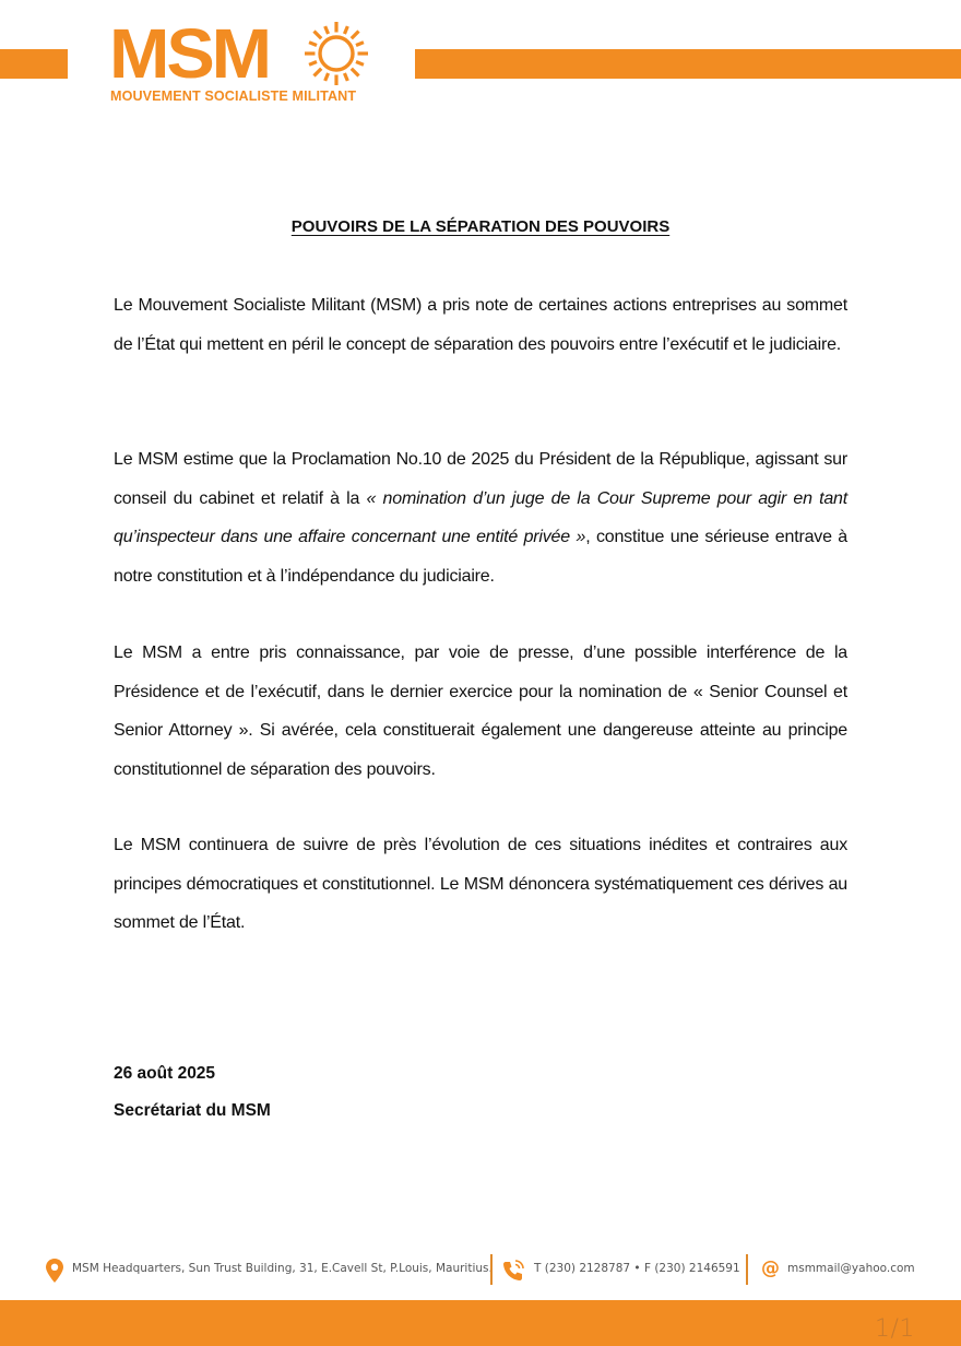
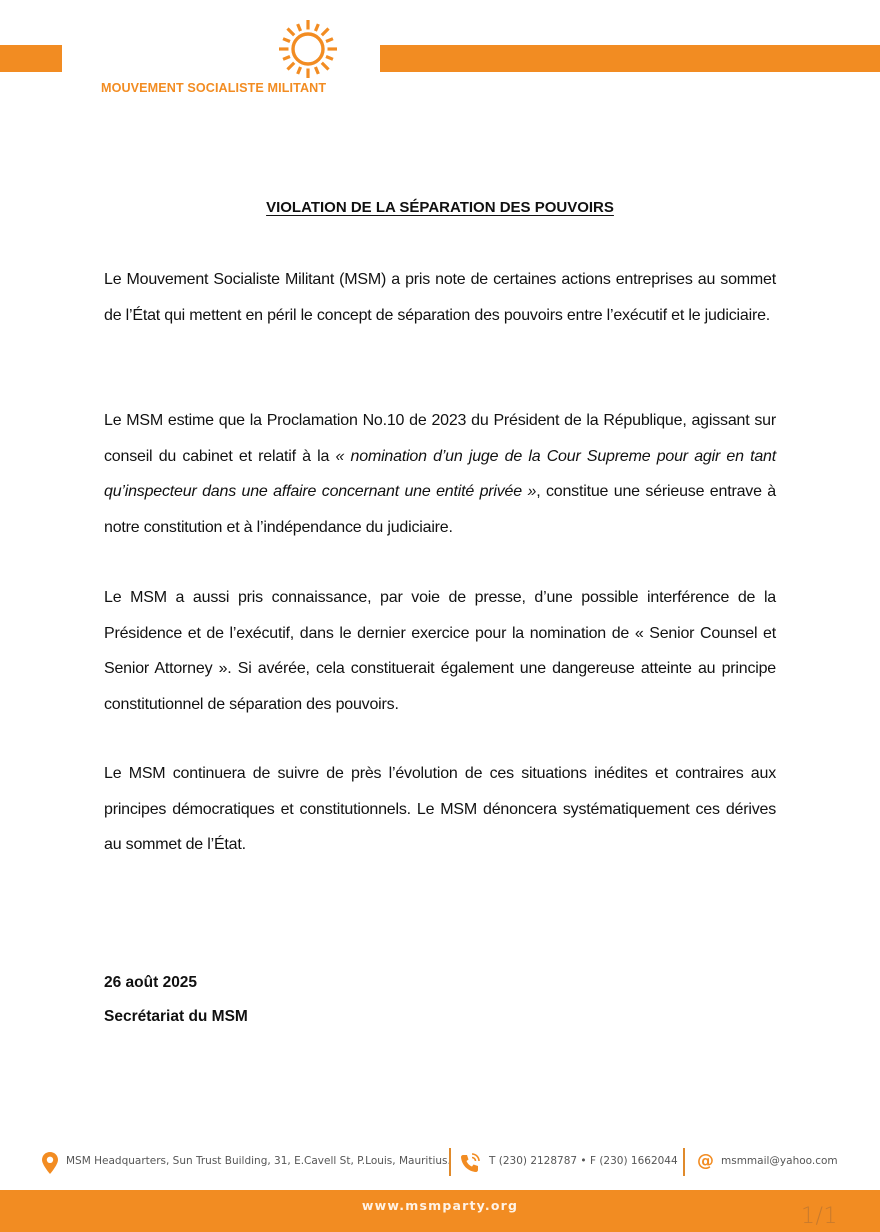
- MSM
  MOUVEMENT SOCIALISTE MILITANT
- POUVOIRS DE LA SÉPARATION DES POUVOIRS
+ VIOLATION DE LA SÉPARATION DES POUVOIRS
  Le Mouvement Socialiste Militant (MSM) a pris note de certaines actions entreprises au sommet de l’État qui mettent en péril le concept de séparation des pouvoirs entre l’exécutif et le judiciaire.
- Le MSM estime que la Proclamation No.10 de 2025 du Président de la République, agissant sur conseil du cabinet et relatif à la « nomination d’un juge de la Cour Supreme pour agir en tant qu’inspecteur dans une affaire concernant une entité privée », constitue une sérieuse entrave à notre constitution et à l’indépendance du judiciaire.
+ Le MSM estime que la Proclamation No.10 de 2023 du Président de la République, agissant sur conseil du cabinet et relatif à la « nomination d’un juge de la Cour Supreme pour agir en tant qu’inspecteur dans une affaire concernant une entité privée », constitue une sérieuse entrave à notre constitution et à l’indépendance du judiciaire.
- Le MSM a entre pris connaissance, par voie de presse, d’une possible interférence de la Présidence et de l’exécutif, dans le dernier exercice pour la nomination de « Senior Counsel et Senior Attorney ». Si avérée, cela constituerait également une dangereuse atteinte au principe constitutionnel de séparation des pouvoirs.
+ Le MSM a aussi pris connaissance, par voie de presse, d’une possible interférence de la Présidence et de l’exécutif, dans le dernier exercice pour la nomination de « Senior Counsel et Senior Attorney ». Si avérée, cela constituerait également une dangereuse atteinte au principe constitutionnel de séparation des pouvoirs.
- Le MSM continuera de suivre de près l’évolution de ces situations inédites et contraires aux principes démocratiques et constitutionnel. Le MSM dénoncera systématiquement ces dérives au sommet de l’État.
+ Le MSM continuera de suivre de près l’évolution de ces situations inédites et contraires aux principes démocratiques et constitutionnels. Le MSM dénoncera systématiquement ces dérives au sommet de l’État.
  26 août 2025
  Secrétariat du MSM
  MSM Headquarters, Sun Trust Building, 31, E.Cavell St, P.Louis, Mauritius
- T (230) 2128787 • F (230) 2146591
+ T (230) 2128787 • F (230) 1662044
  @
  msmmail@yahoo.com
+ www.msmparty.org
  1/1
